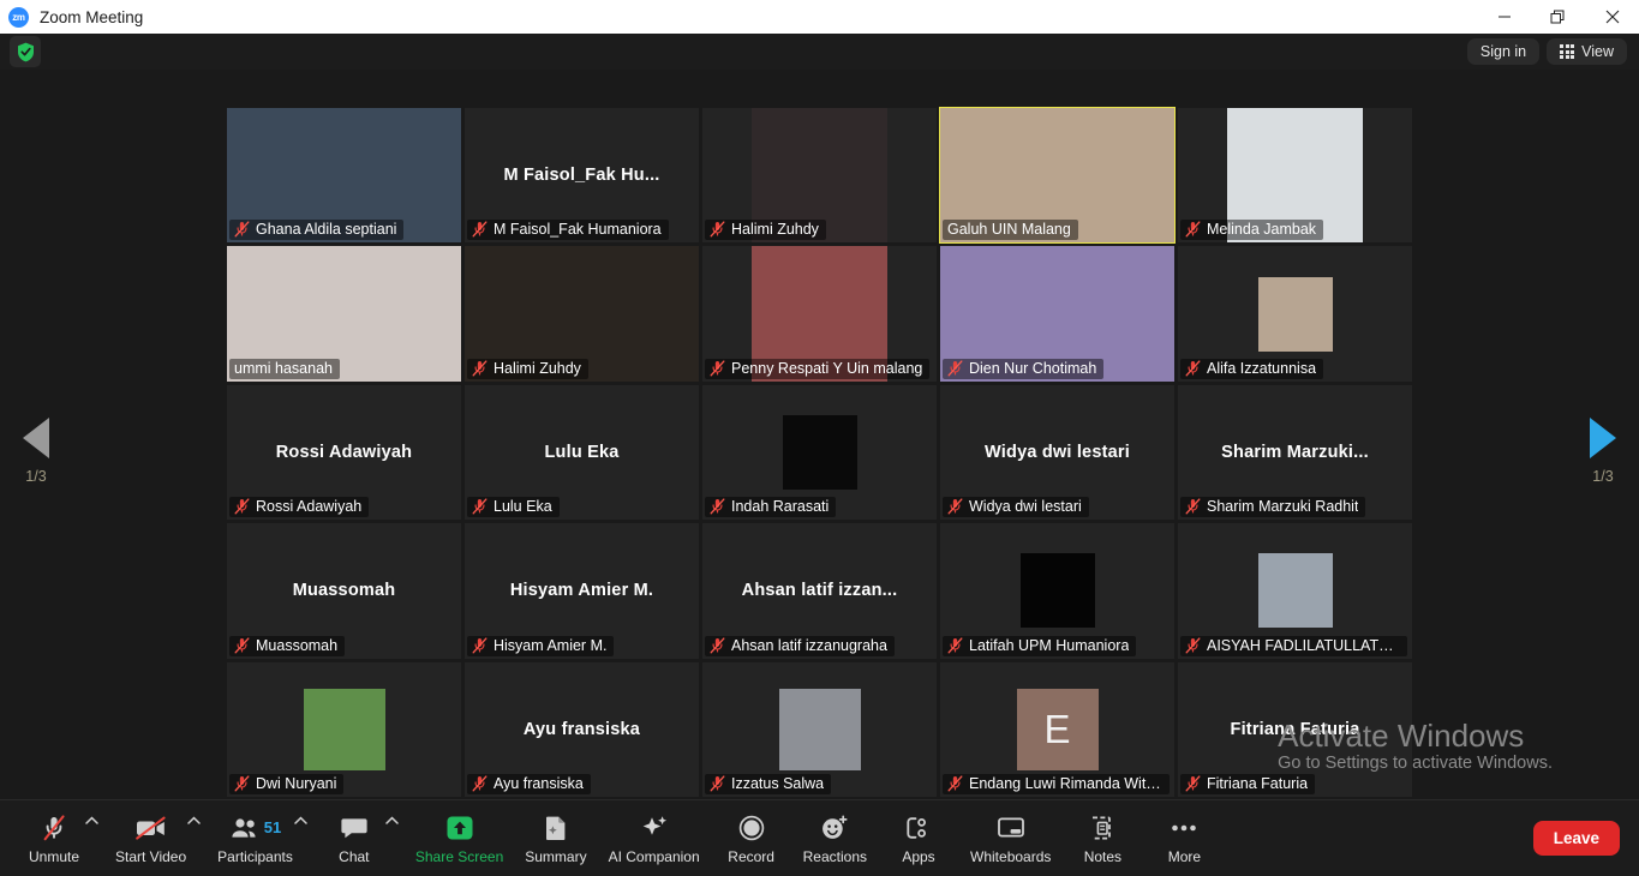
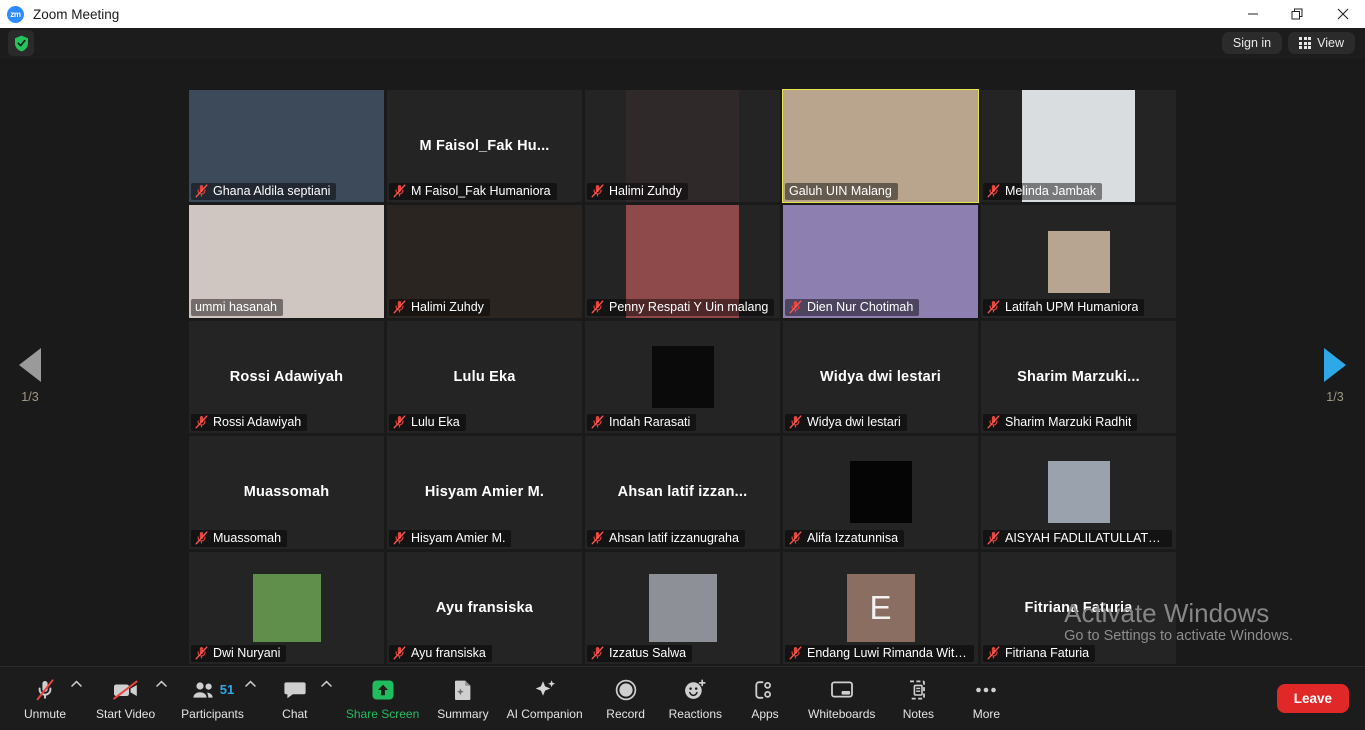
  zm
  Zoom Meeting
  Sign in
  View
  1/3
  1/3
  Ghana Aldila septiani
  M Faisol_Fak Hu...
  M Faisol_Fak Humaniora
  Halimi Zuhdy
  Galuh UIN Malang
  Melinda Jambak
  ummi hasanah
  Halimi Zuhdy
  Penny Respati Y Uin malang
  Dien Nur Chotimah
- Alifa Izzatunnisa
+ Latifah UPM Humaniora
  Rossi Adawiyah
  Rossi Adawiyah
  Lulu Eka
  Lulu Eka
  Indah Rarasati
  Widya dwi lestari
  Widya dwi lestari
  Sharim Marzuki...
  Sharim Marzuki Radhit
  Muassomah
  Muassomah
  Hisyam Amier M.
  Hisyam Amier M.
  Ahsan latif izzan...
  Ahsan latif izzanugraha
- Latifah UPM Humaniora
+ Alifa Izzatunnisa
  AISYAH FADLILATULLATHII
  Dwi Nuryani
  Ayu fransiska
  Ayu fransiska
  Izzatus Salwa
  E
  Endang Luwi Rimanda Wita..
  Fitriana Faturia
  Fitriana Faturia
  Activate Windows
  Go to Settings to activate Windows.
  Unmute
  Start Video
  51
  Participants
  Chat
  Share Screen
  Summary
  AI Companion
  Record
  Reactions
  Apps
  Whiteboards
  Notes
  More
  Leave
